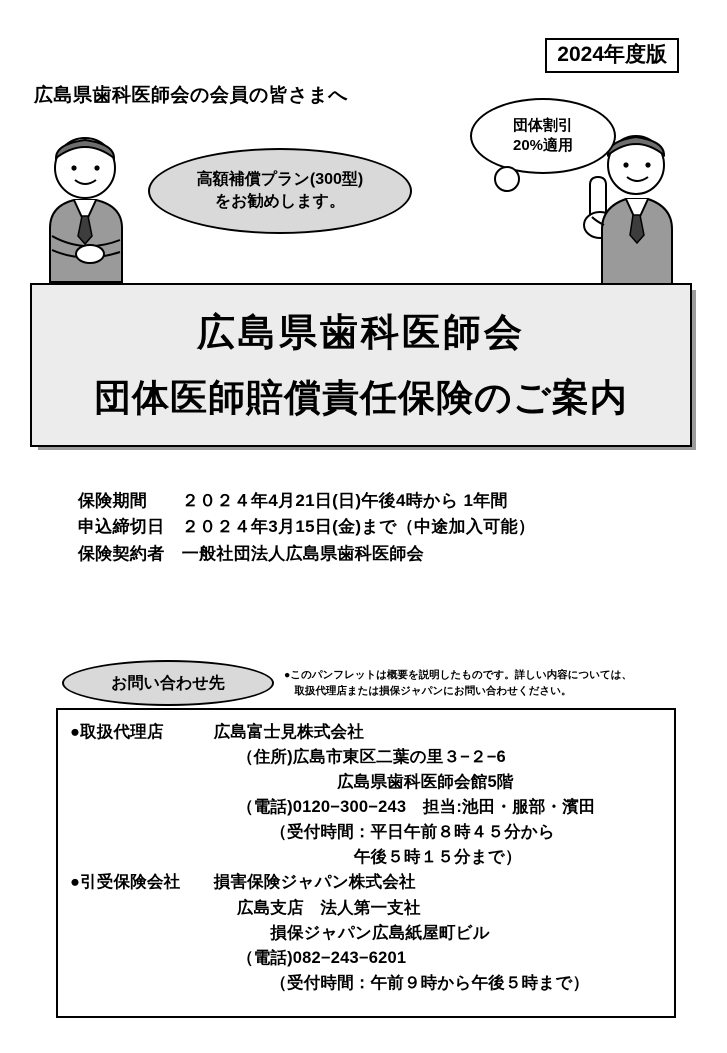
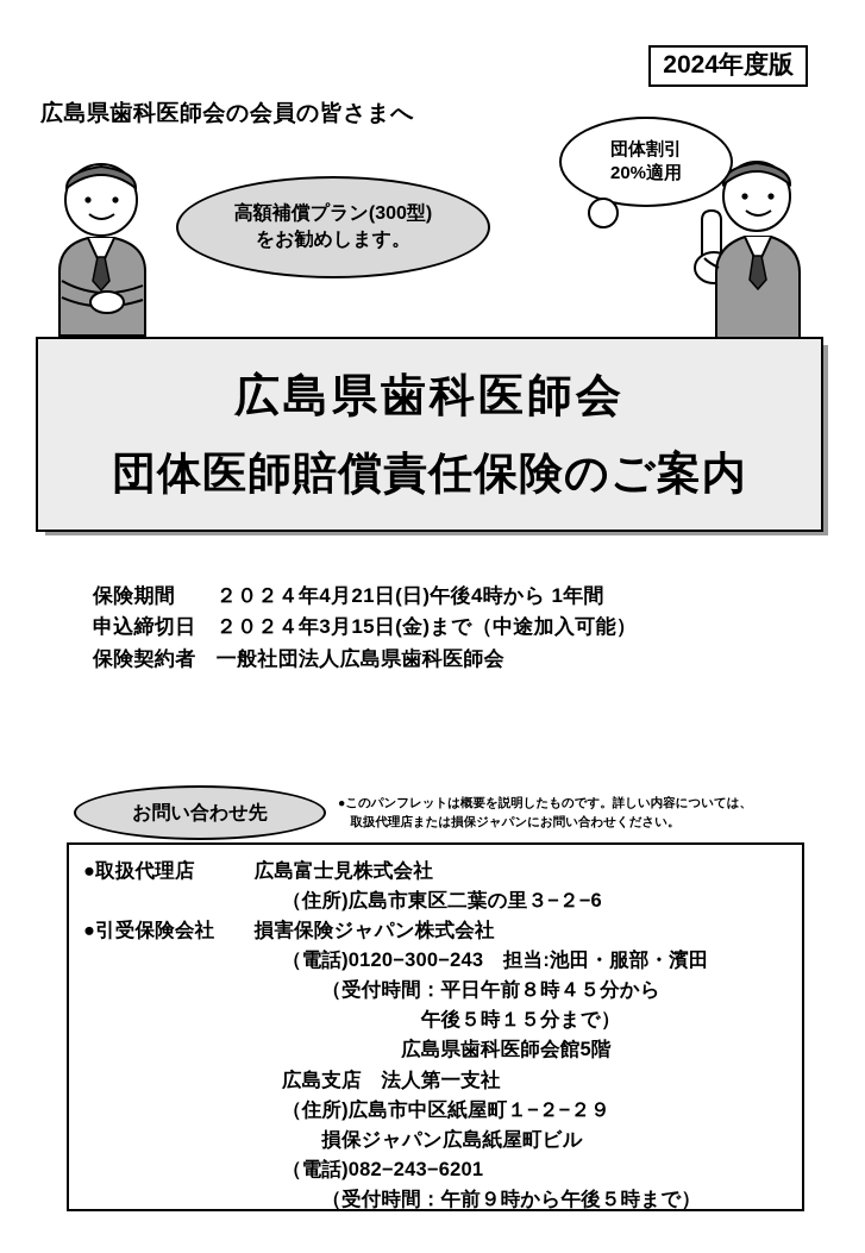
  2024年度版
  広島県歯科医師会の会員の皆さまへ
  高額補償プラン(300型)
  をお勧めします。
  団体割引
  20%適用
  広島県歯科医師会
  団体医師賠償責任保険のご案内
  保険期間 ２０２４年4月21日(日)午後4時から 1年間
  申込締切日 ２０２４年3月15日(金)まで（中途加入可能）
  保険契約者 一般社団法人広島県歯科医師会
  お問い合わせ先
  ●このパンフレットは概要を説明したものです。詳しい内容については、
  取扱代理店または損保ジャパンにお問い合わせください。
  ●取扱代理店 広島富士見株式会社
  （住所)広島市東区二葉の里３−２−6
- 広島県歯科医師会館5階
+ ●引受保険会社 損害保険ジャパン株式会社
  （電話)0120−300−243 担当:池田・服部・濱田
  （受付時間：平日午前８時４５分から
  午後５時１５分まで）
- ●引受保険会社 損害保険ジャパン株式会社
+ 広島県歯科医師会館5階
  広島支店 法人第一支社
+ （住所)広島市中区紙屋町１−２−２９
  損保ジャパン広島紙屋町ビル
  （電話)082−243−6201
  （受付時間：午前９時から午後５時まで）
